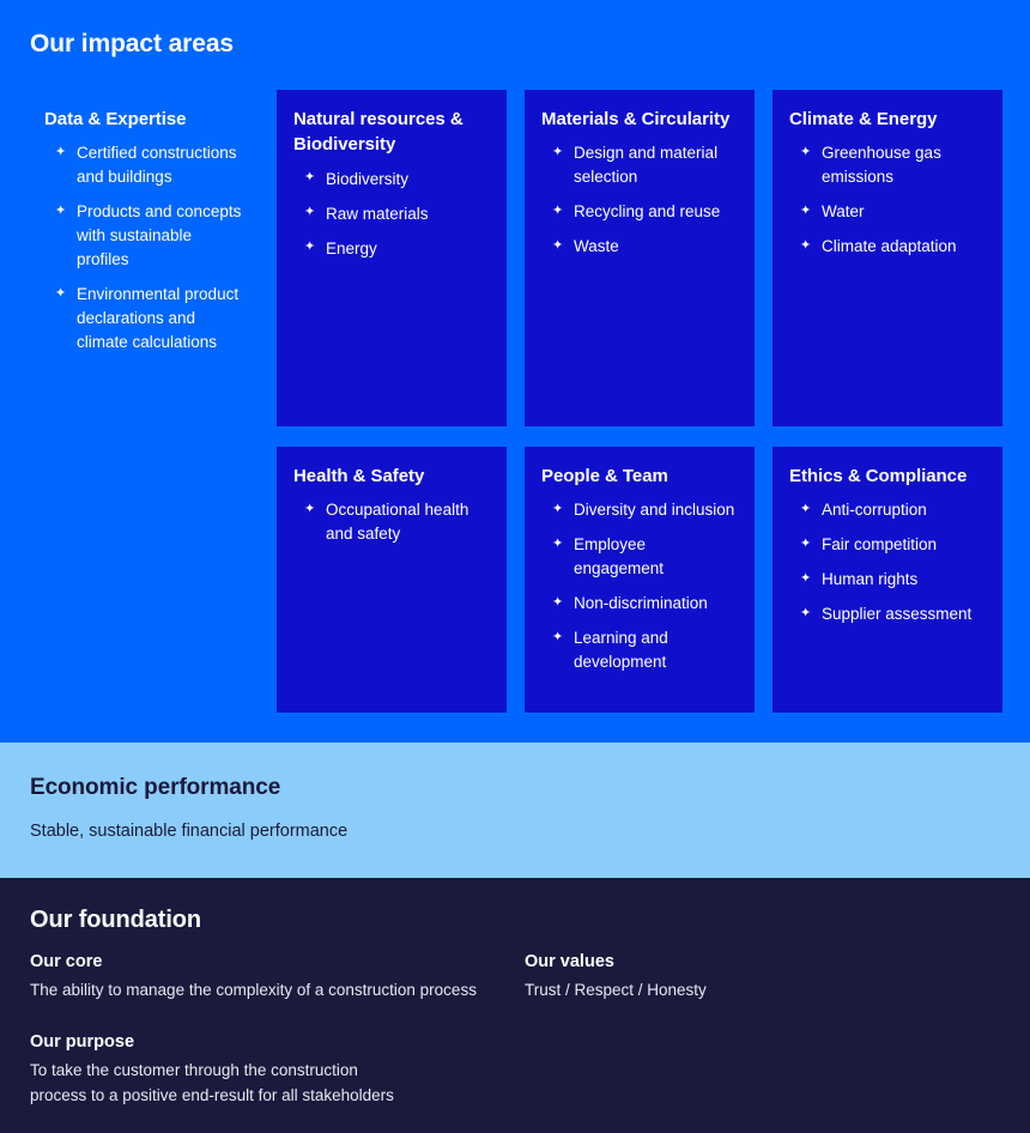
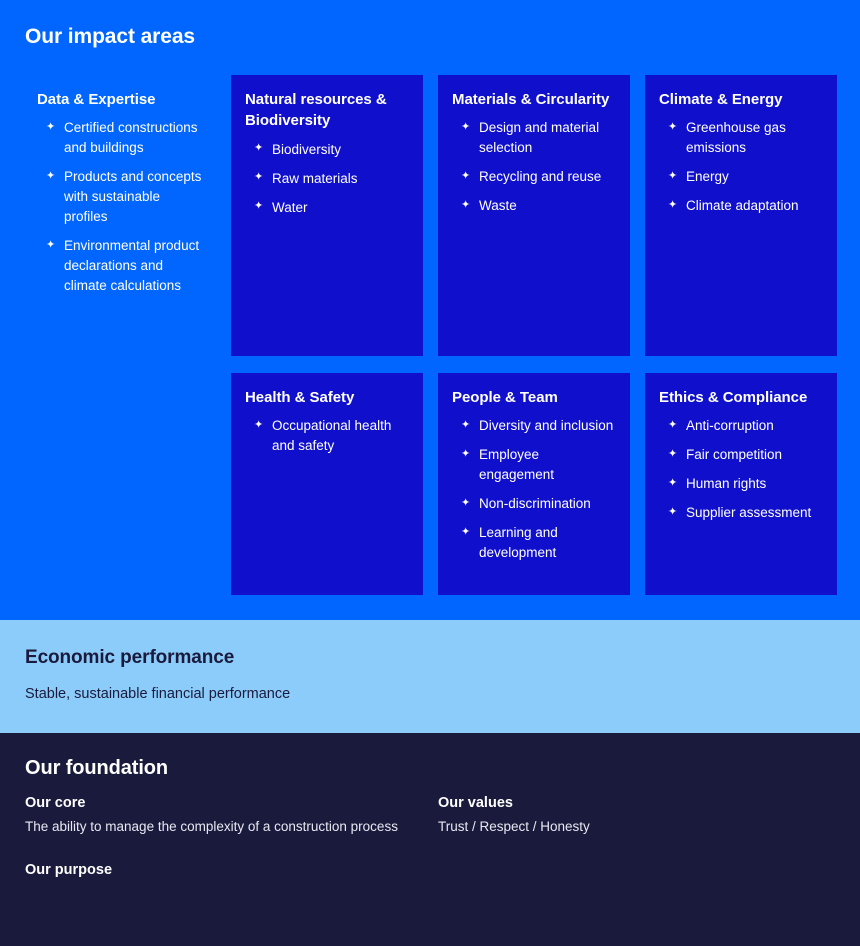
  Our impact areas
  Data & Expertise
  ✦
  Certified constructions and buildings
  ✦
  Products and concepts with sustainable profiles
  ✦
  Environmental product declarations and climate calculations
  Natural resources & Biodiversity
  ✦
  Biodiversity
  ✦
  Raw materials
  ✦
- Energy
+ Water
  Materials & Circularity
  ✦
  Design and material selection
  ✦
  Recycling and reuse
  ✦
  Waste
  Climate & Energy
  ✦
  Greenhouse gas emissions
  ✦
- Water
+ Energy
  ✦
  Climate adaptation
  Health & Safety
  ✦
  Occupational health and safety
  People & Team
  ✦
  Diversity and inclusion
  ✦
  Employee engagement
  ✦
  Non-discrimination
  ✦
  Learning and development
  Ethics & Compliance
  ✦
  Anti-corruption
  ✦
  Fair competition
  ✦
  Human rights
  ✦
  Supplier assessment
  Economic performance
  Stable, sustainable financial performance
  Our foundation
  Our core
  The ability to manage the complexity of a construction process
  Our purpose
- To take the customer through the construction
- process to a positive end-result for all stakeholders
  Our values
  Trust / Respect / Honesty
